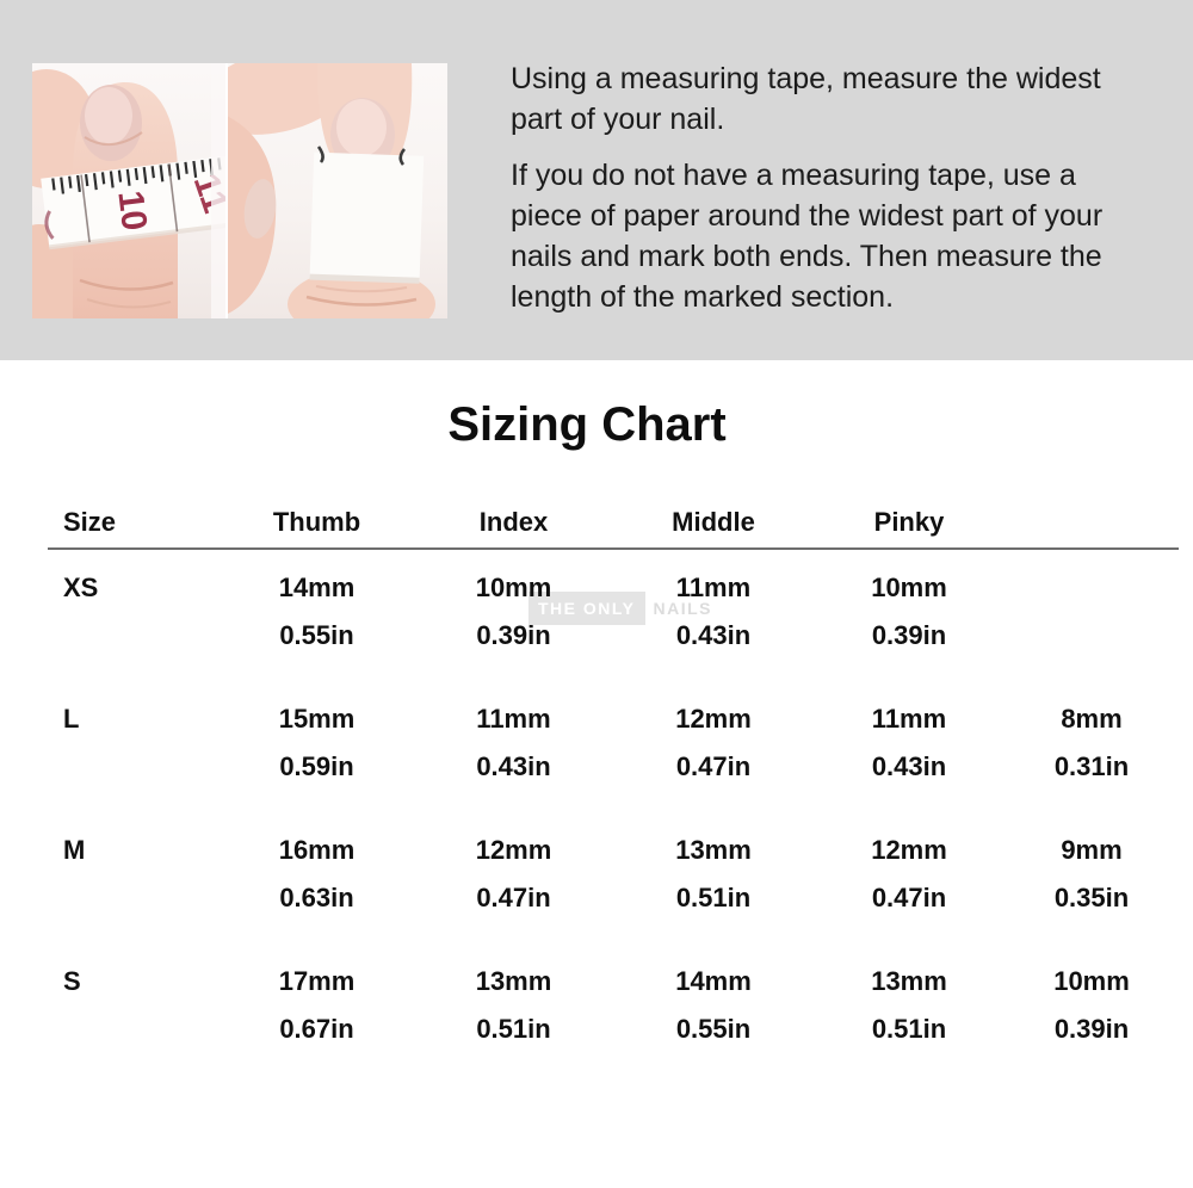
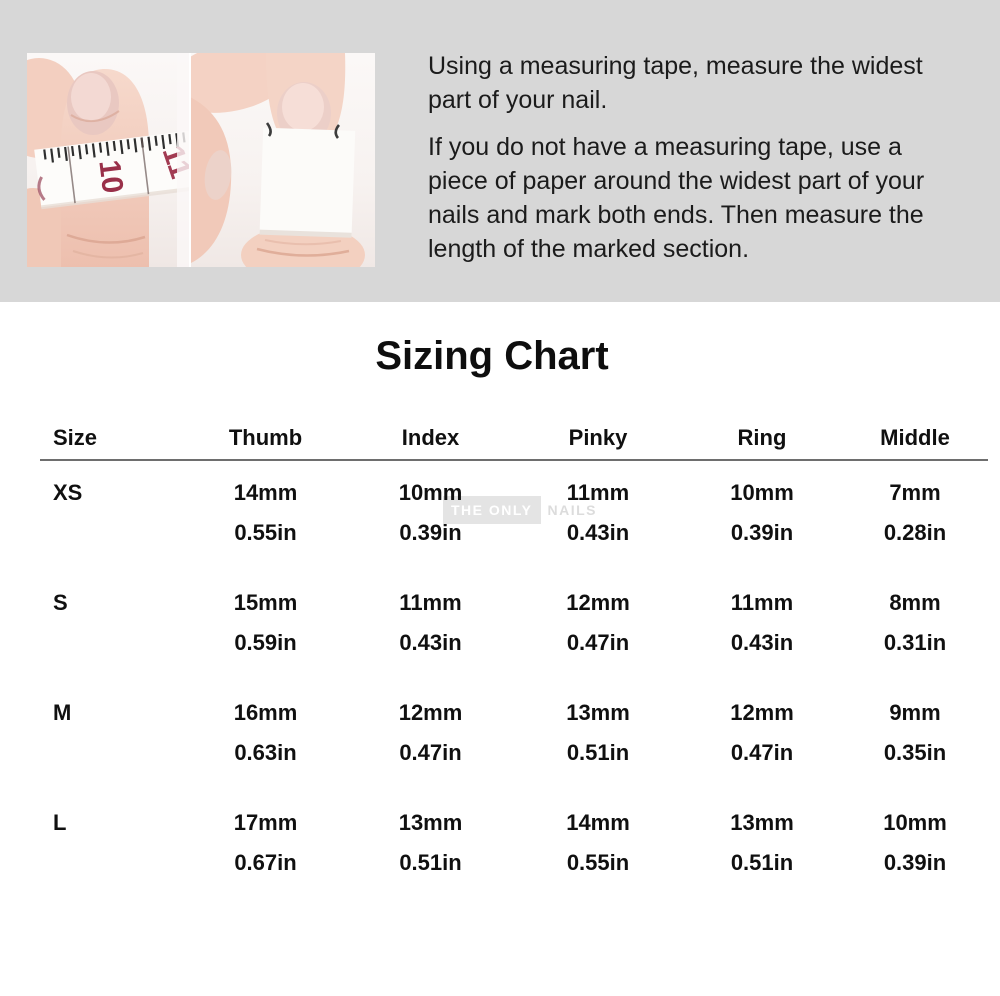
  Using a measuring tape, measure the widest part of your nail.
  If you do not have a measuring tape, use a piece of paper around the widest part of your nails and mark both ends. Then measure the length of the marked section.
  Sizing Chart
  THE ONLY
  NAILS
  Size
  Thumb
  Index
- Middle
+ Pinky
+ Ring
- Pinky
+ Middle
  XS
  14mm
  0.55in
  10mm
  0.39in
  11mm
  0.43in
  10mm
  0.39in
+ 7mm
+ 0.28in
- L
+ S
  15mm
  0.59in
  11mm
  0.43in
  12mm
  0.47in
  11mm
  0.43in
  8mm
  0.31in
  M
  16mm
  0.63in
  12mm
  0.47in
  13mm
  0.51in
  12mm
  0.47in
  9mm
  0.35in
- S
+ L
  17mm
  0.67in
  13mm
  0.51in
  14mm
  0.55in
  13mm
  0.51in
  10mm
  0.39in
